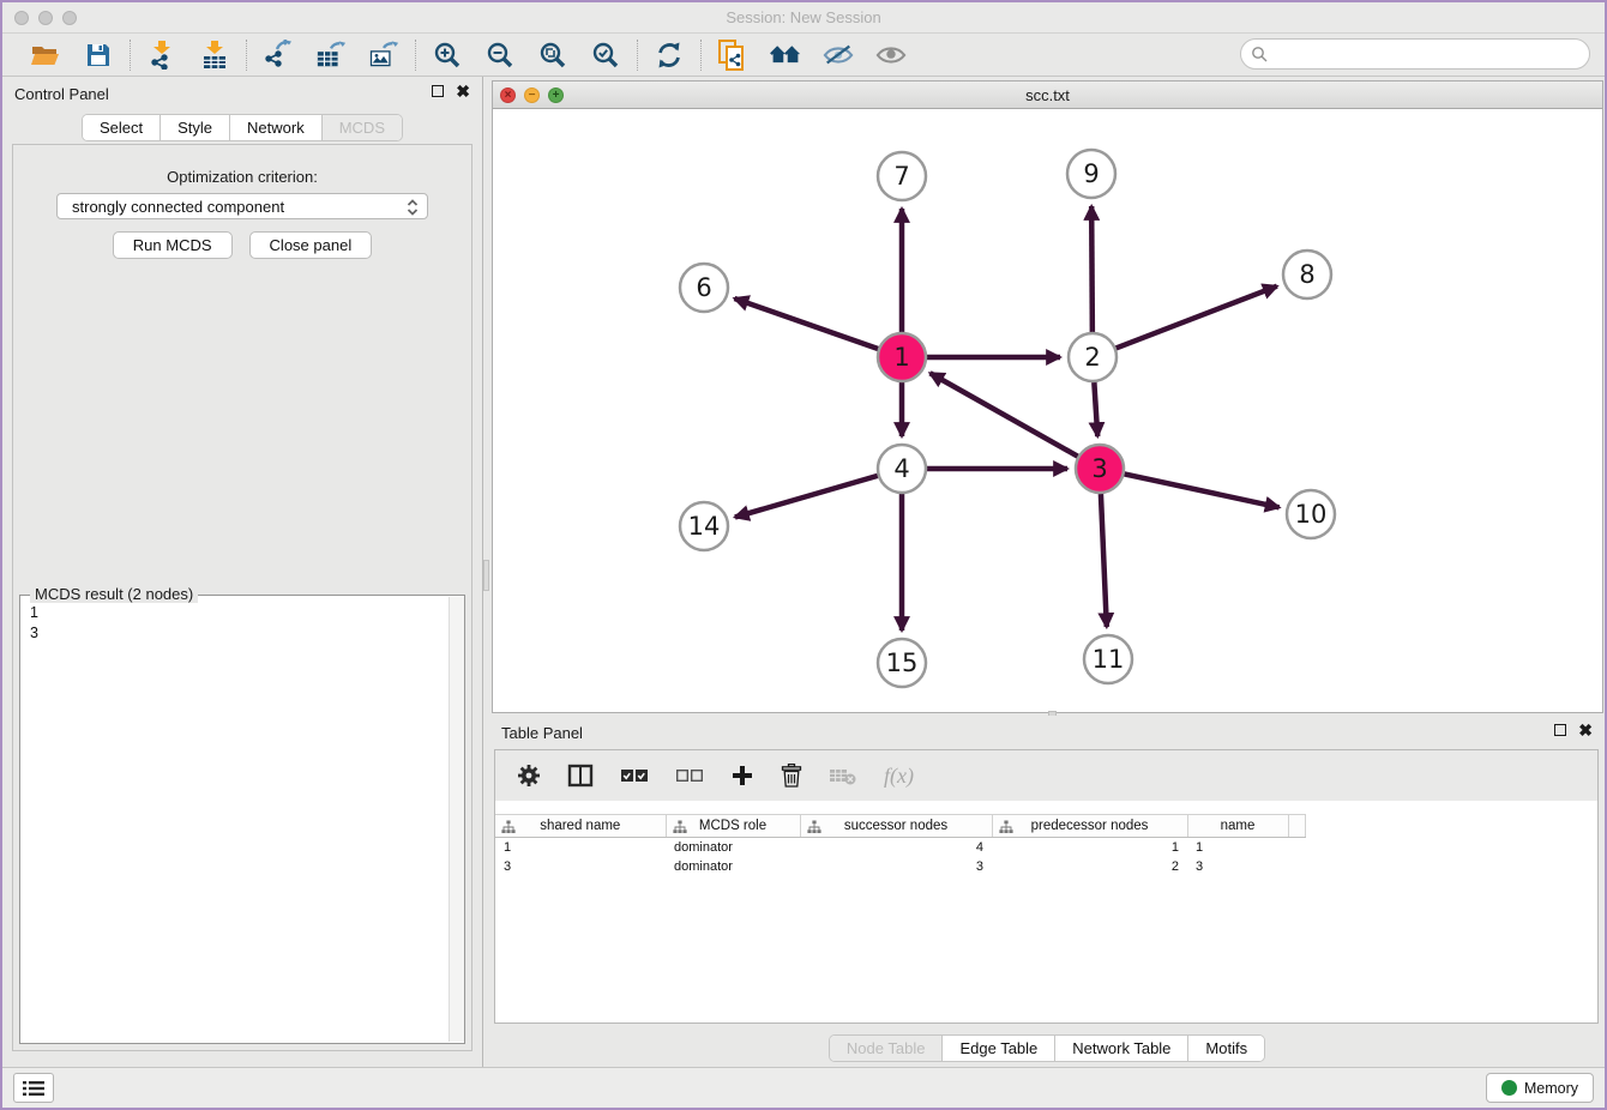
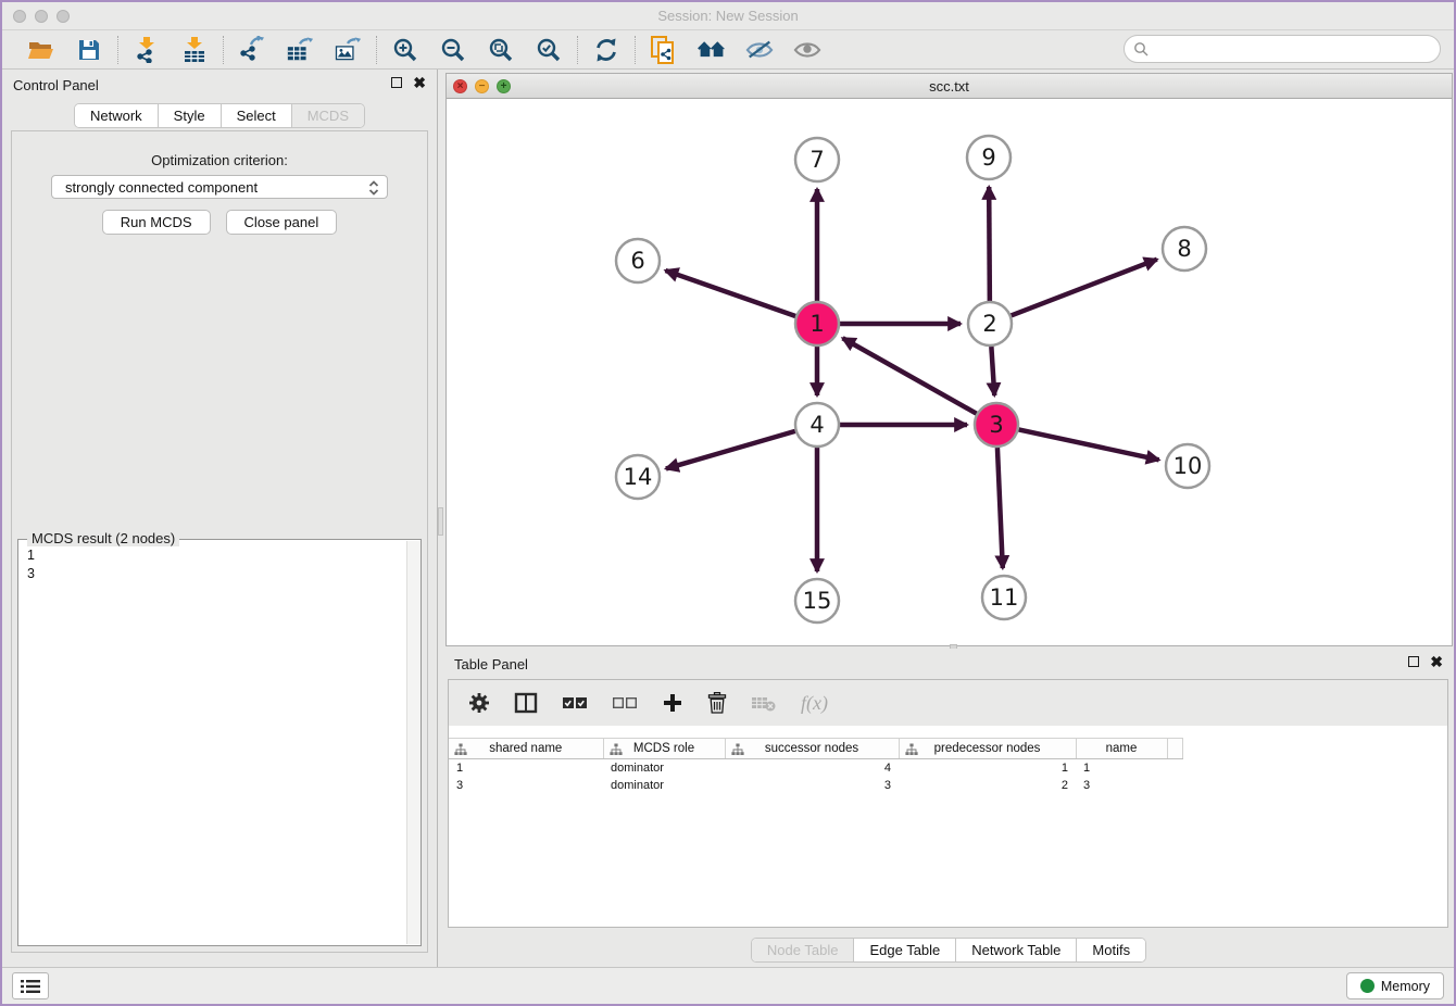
  Session: New Session
  Control Panel
  ✖
- Select
+ Network
  Style
- Network
+ Select
  MCDS
  Optimization criterion:
  strongly connected component
  Run MCDS
  Close panel
  MCDS result (2 nodes)
  1
  3
  ×
  −
  +
  scc.txt
  7
  9
  6
  8
  1
  2
  4
  3
  14
  10
  15
  11
  Table Panel
  ✖
  f(x)
  shared name	MCDS role	successor nodes	predecessor nodes	name
  1	dominator	4	1	1
  3	dominator	3	2	3
  Node Table
  Edge Table
  Network Table
  Motifs
  Memory
